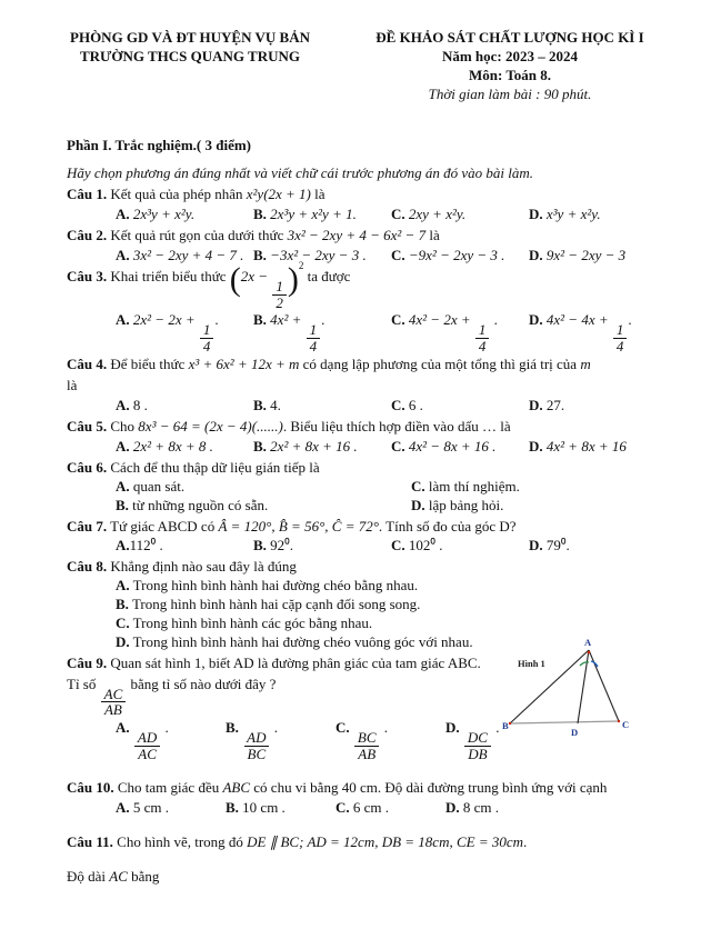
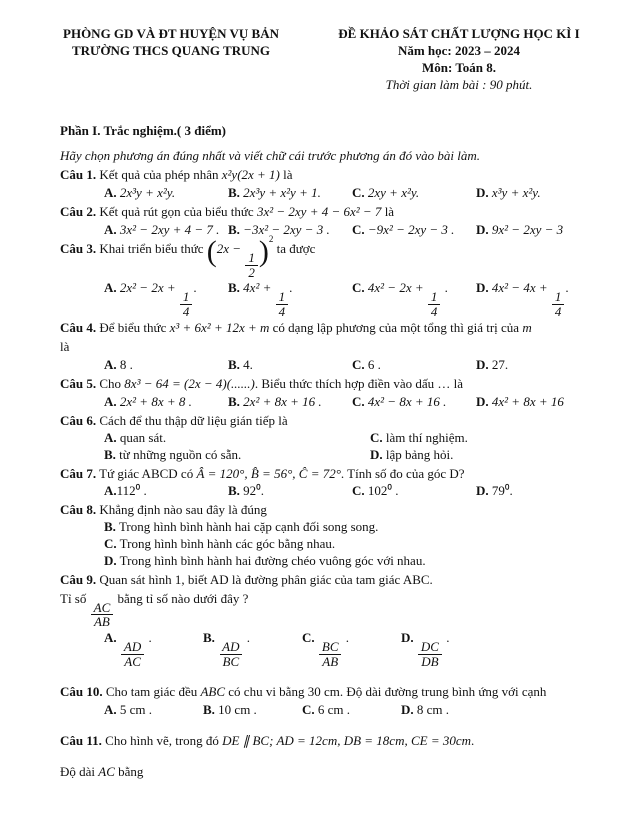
  PHÒNG GD VÀ ĐT HUYỆN VỤ BẢN
  TRƯỜNG THCS QUANG TRUNG
  ĐỀ KHẢO SÁT CHẤT LƯỢNG HỌC KÌ I
  Năm học: 2023 – 2024
  Môn: Toán 8.
  Thời gian làm bài : 90 phút.
  Phần I. Trắc nghiệm.( 3 điểm)
  Hãy chọn phương án đúng nhất và viết chữ cái trước phương án đó vào bài làm.
  Câu 1. Kết quả của phép nhân x²y(2x + 1) là
  A. 2x³y + x²y.
  B. 2x³y + x²y + 1.
  C. 2xy + x²y.
  D. x³y + x²y.
- Câu 2. Kết quả rút gọn của dưới thức 3x² − 2xy + 4 − 6x² − 7 là
+ Câu 2. Kết quả rút gọn của biểu thức 3x² − 2xy + 4 − 6x² − 7 là
  A. 3x² − 2xy + 4 − 7 .
  B. −3x² − 2xy − 3 .
  C. −9x² − 2xy − 3 .
  D. 9x² − 2xy − 3
  Câu 3. Khai triển biểu thức (2x −
  1
  2
  )2 ta được
  A. 2x² − 2x +
  1
  4
  .
  B. 4x² +
  1
  4
  .
  C. 4x² − 2x +
  1
  4
  .
  D. 4x² − 4x +
  1
  4
  .
  Câu 4. Để biểu thức x³ + 6x² + 12x + m có dạng lập phương của một tổng thì giá trị của m
  là
  A. 8 .
  B. 4.
  C. 6 .
  D. 27.
- Câu 5. Cho 8x³ − 64 = (2x − 4)(......). Biểu liệu thích hợp điền vào dấu … là
+ Câu 5. Cho 8x³ − 64 = (2x − 4)(......). Biểu thức thích hợp điền vào dấu … là
  A. 2x² + 8x + 8 .
  B. 2x² + 8x + 16 .
  C. 4x² − 8x + 16 .
  D. 4x² + 8x + 16
  Câu 6. Cách để thu thập dữ liệu gián tiếp là
  A. quan sát.
  C. làm thí nghiệm.
  B. từ những nguồn có sẵn.
  D. lập bảng hỏi.
  Câu 7. Tứ giác ABCD có Â = 120°, B̂ = 56°, Ĉ = 72°. Tính số đo của góc D?
  A.112⁰ .
  B. 92⁰.
  C. 102⁰ .
  D. 79⁰.
  Câu 8. Khẳng định nào sau đây là đúng
- A. Trong hình bình hành hai đường chéo bằng nhau.
  B. Trong hình bình hành hai cặp cạnh đối song song.
  C. Trong hình bình hành các góc bằng nhau.
  D. Trong hình bình hành hai đường chéo vuông góc với nhau.
  Câu 9. Quan sát hình 1, biết AD là đường phân giác của tam giác ABC.
  Tỉ số
  AC
  AB
  bằng tỉ số nào dưới đây ?
  A.
  AD
  AC
  .
  B.
  AD
  BC
  .
  C.
  BC
  AB
  .
  D.
  DC
  DB
  .
- A
- B
- C
- D
- Hình 1
- Câu 10. Cho tam giác đều ABC có chu vi bằng 40 cm. Độ dài đường trung bình ứng với cạnh
+ Câu 10. Cho tam giác đều ABC có chu vi bằng 30 cm. Độ dài đường trung bình ứng với cạnh
  A. 5 cm .
  B. 10 cm .
  C. 6 cm .
  D. 8 cm .
  Câu 11. Cho hình vẽ, trong đó DE ∥ BC; AD = 12cm, DB = 18cm, CE = 30cm.
  Độ dài AC bằng
